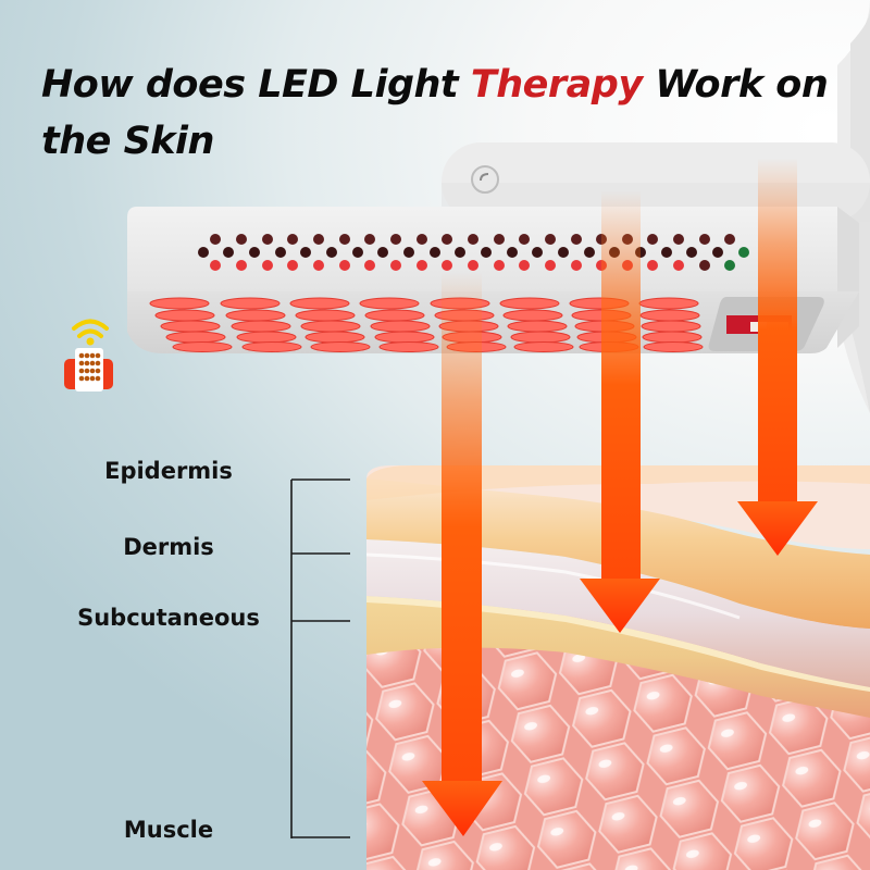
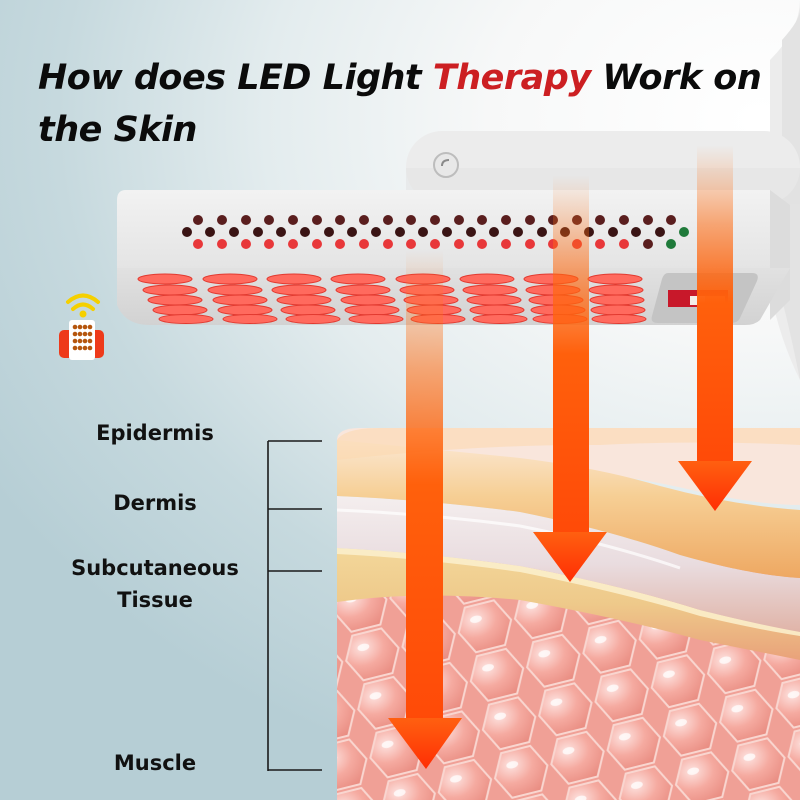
  How does LED Light Therapy Work on the Skin
  Epidermis
  Dermis
  Subcutaneous
+ Tissue
  Muscle
